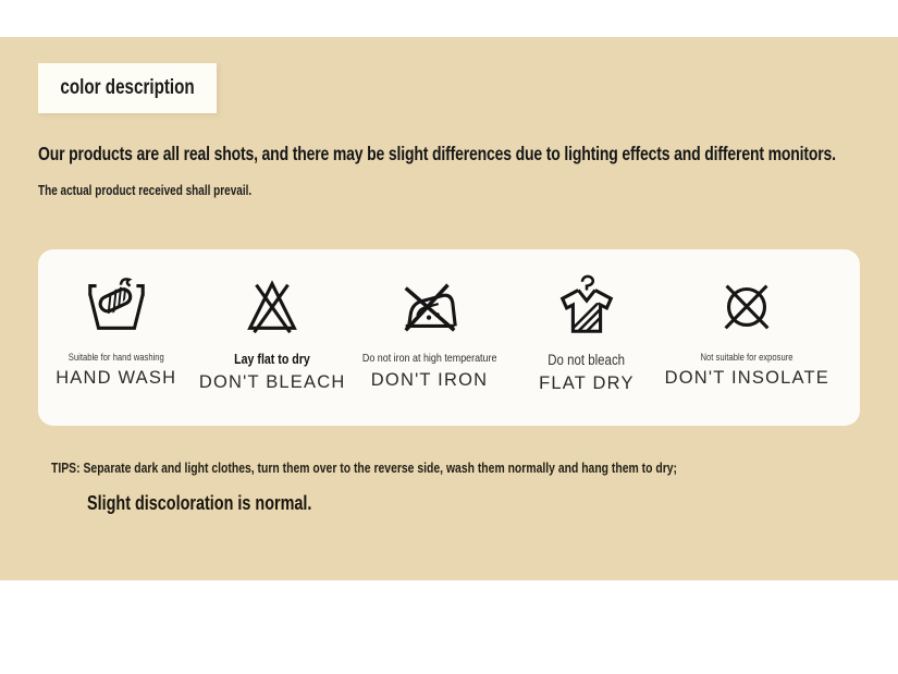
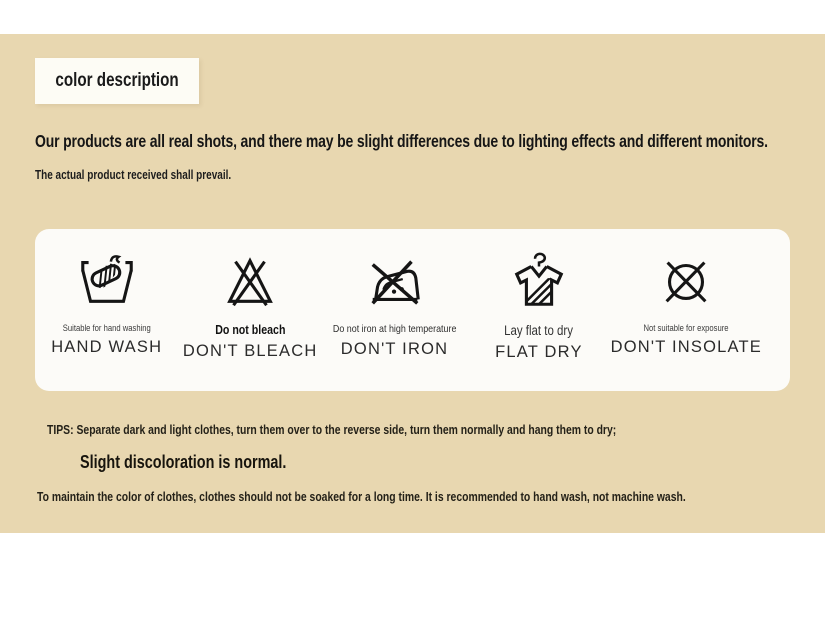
  color description
  Our products are all real shots, and there may be slight differences due to lighting effects and different monitors.
  The actual product received shall prevail.
  Suitable for hand washing
  HAND WASH
- Lay flat to dry
+ Do not bleach
  DON'T BLEACH
  Do not iron at high temperature
  DON'T IRON
- Do not bleach
+ Lay flat to dry
  FLAT DRY
  Not suitable for exposure
  DON'T INSOLATE
- TIPS: Separate dark and light clothes, turn them over to the reverse side, wash them normally and hang them to dry;
+ TIPS: Separate dark and light clothes, turn them over to the reverse side, turn them normally and hang them to dry;
  Slight discoloration is normal.
+ To maintain the color of clothes, clothes should not be soaked for a long time. It is recommended to hand wash, not machine wash.
